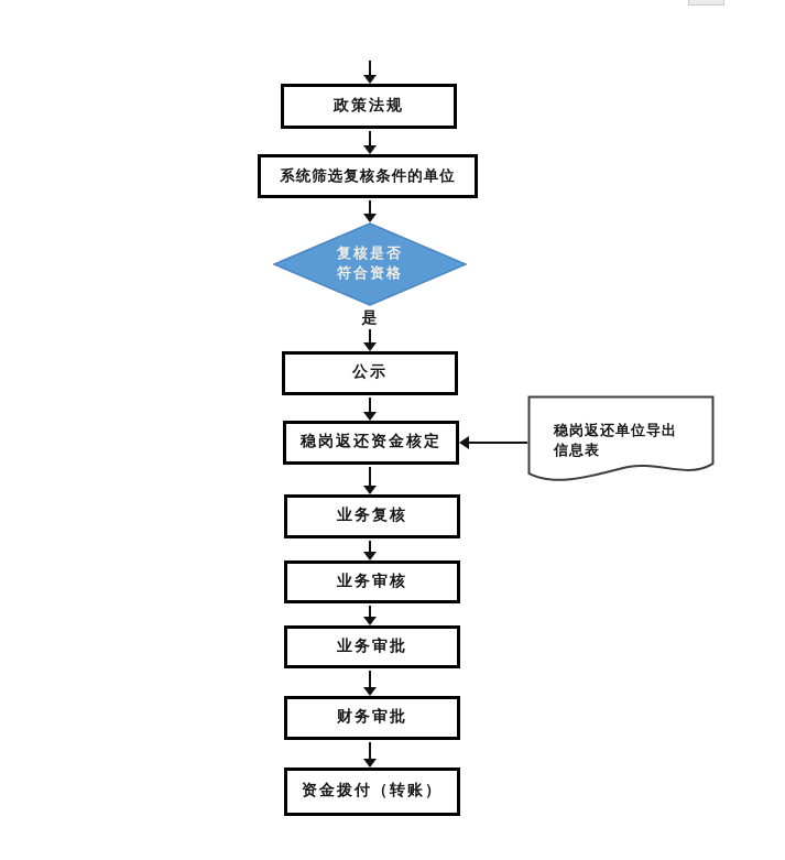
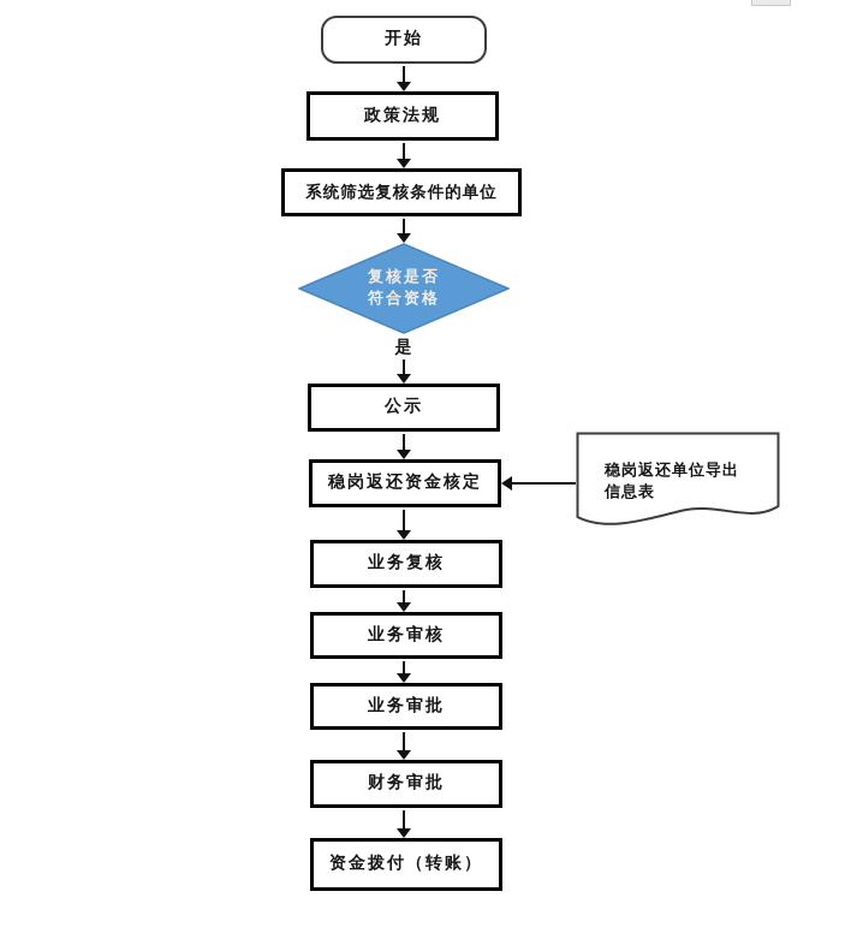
+ 开始
  政策法规
  系统筛选复核条件的单位
  复核是否
  符合资格
  是
  公示
  稳岗返还资金核定
  稳岗返还单位导出
  信息表
  业务复核
  业务审核
  业务审批
  财务审批
  资金拨付（转账）
